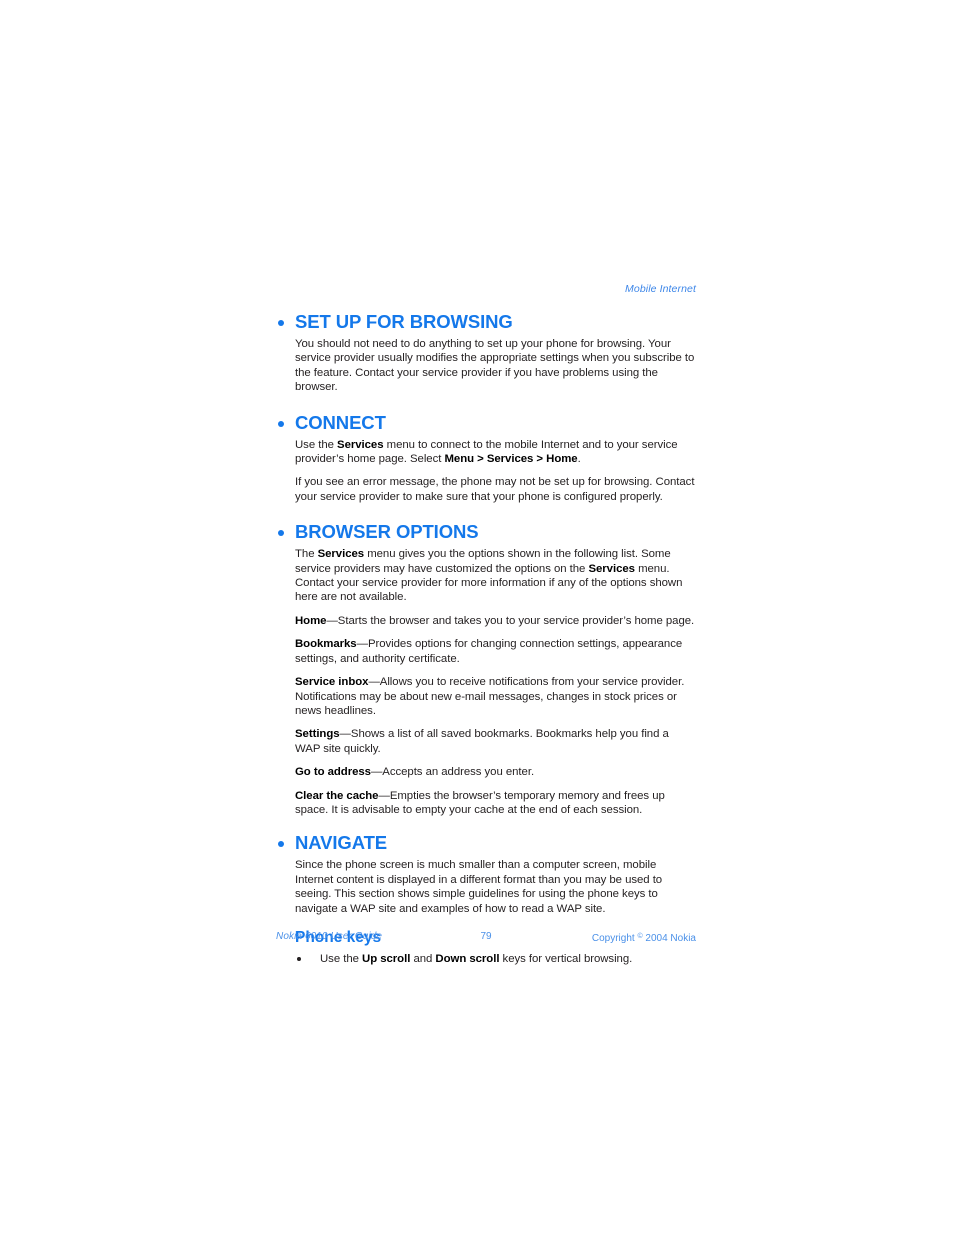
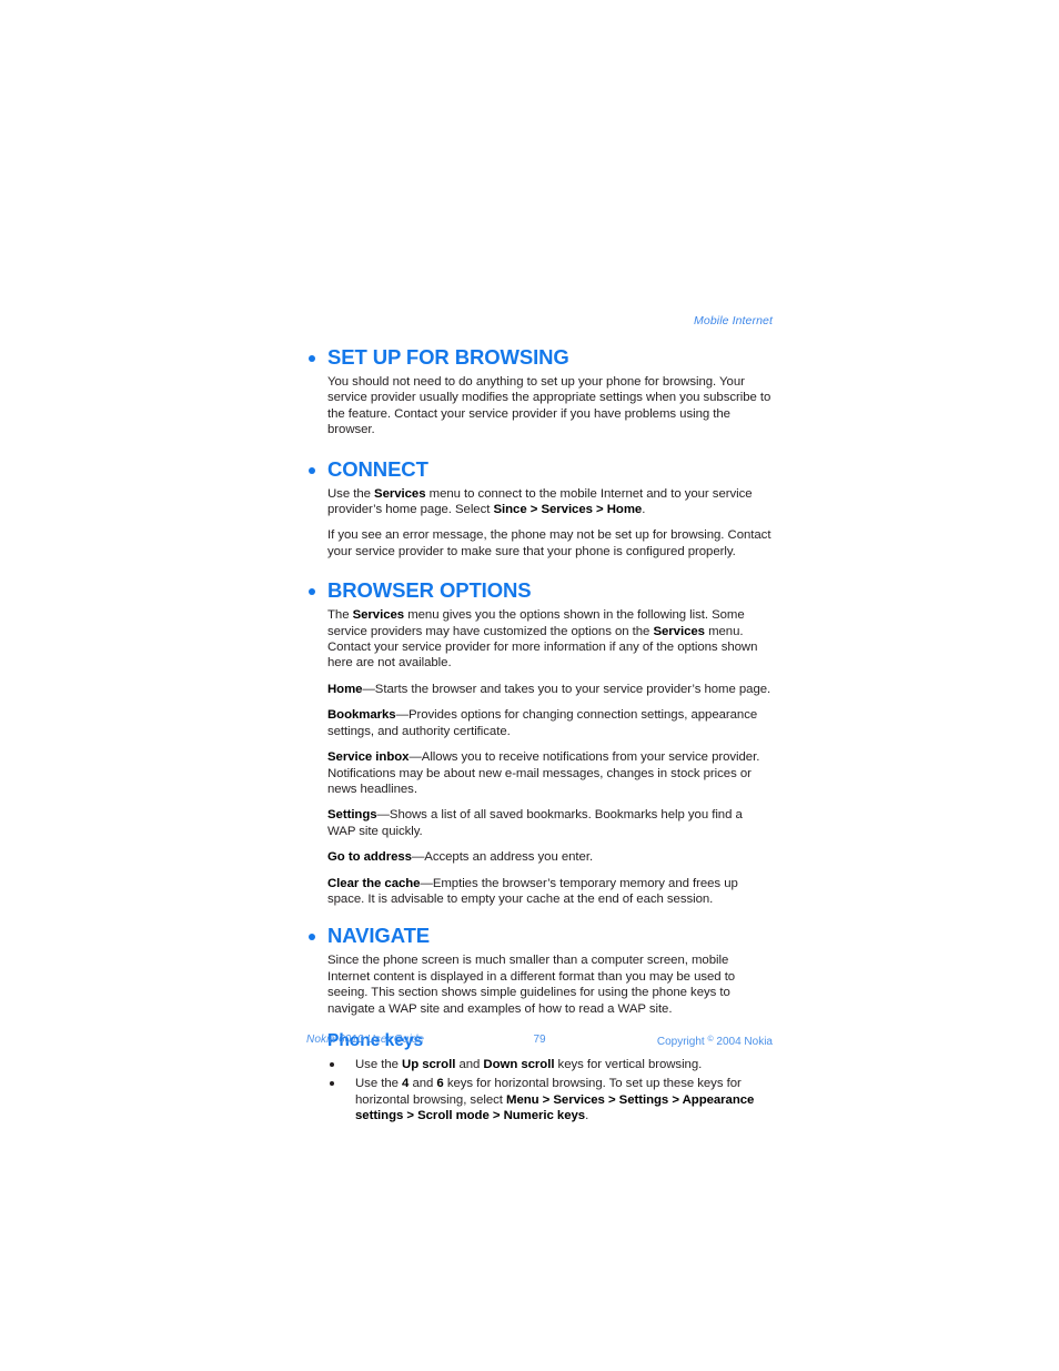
  Mobile Internet
  SET UP FOR BROWSING
  You should not need to do anything to set up your phone for browsing. Your service provider usually modifies the appropriate settings when you subscribe to the feature. Contact your service provider if you have problems using the browser.
  CONNECT
- Use the Services menu to connect to the mobile Internet and to your service provider’s home page. Select Menu > Services > Home.
+ Use the Services menu to connect to the mobile Internet and to your service provider’s home page. Select Since > Services > Home.
  If you see an error message, the phone may not be set up for browsing. Contact your service provider to make sure that your phone is configured properly.
  BROWSER OPTIONS
  The Services menu gives you the options shown in the following list. Some service providers may have customized the options on the Services menu. Contact your service provider for more information if any of the options shown here are not available.
  Home—Starts the browser and takes you to your service provider’s home page.
  Bookmarks—Provides options for changing connection settings, appearance settings, and authority certificate.
  Service inbox—Allows you to receive notifications from your service provider. Notifications may be about new e-mail messages, changes in stock prices or news headlines.
  Settings—Shows a list of all saved bookmarks. Bookmarks help you find a WAP site quickly.
  Go to address—Accepts an address you enter.
  Clear the cache—Empties the browser’s temporary memory and frees up space. It is advisable to empty your cache at the end of each session.
  NAVIGATE
  Since the phone screen is much smaller than a computer screen, mobile Internet content is displayed in a different format than you may be used to seeing. This section shows simple guidelines for using the phone keys to navigate a WAP site and examples of how to read a WAP site.
  Phone keys
  Use the Up scroll and Down scroll keys for vertical browsing.
+ Use the 4 and 6 keys for horizontal browsing. To set up these keys for horizontal browsing, select Menu > Services > Settings > Appearance settings > Scroll mode > Numeric keys.
  Nokia 6010 User Guide
  79
  Copyright 2004 Nokia
